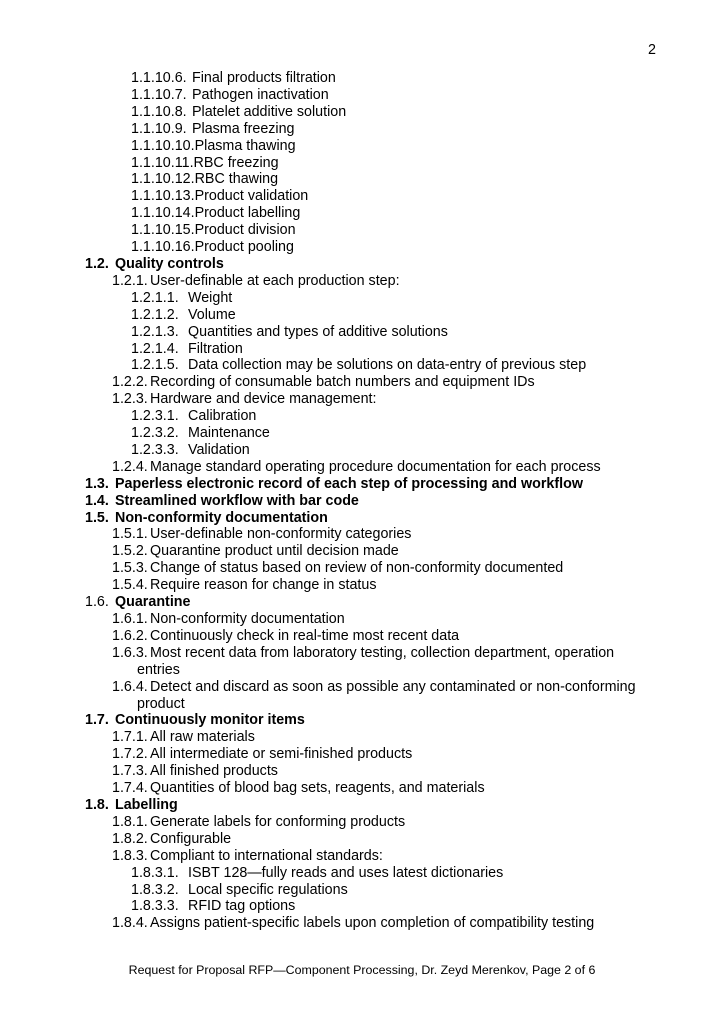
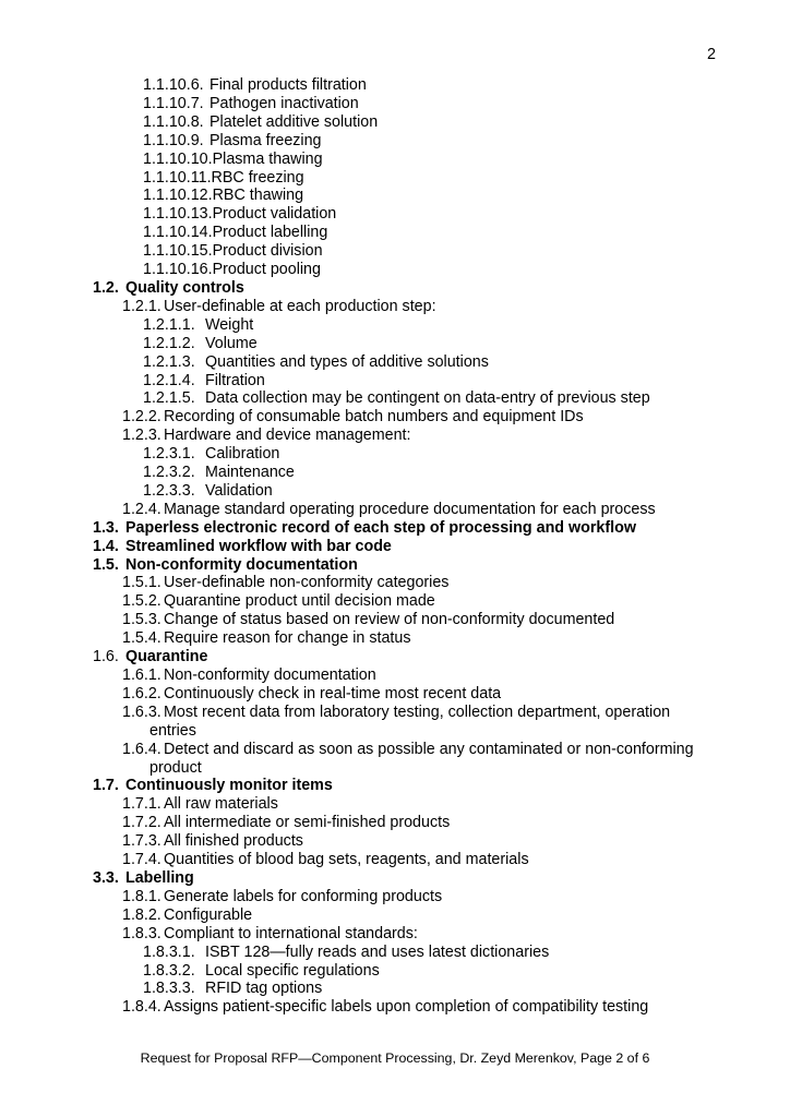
  2
  1.1.10.6. Final products filtration
  1.1.10.7. Pathogen inactivation
  1.1.10.8. Platelet additive solution
  1.1.10.9. Plasma freezing
  1.1.10.10.Plasma thawing
  1.1.10.11.RBC freezing
  1.1.10.12.RBC thawing
  1.1.10.13.Product validation
  1.1.10.14.Product labelling
  1.1.10.15.Product division
  1.1.10.16.Product pooling
  1.2. Quality controls
  1.2.1. User-definable at each production step:
  1.2.1.1. Weight
  1.2.1.2. Volume
  1.2.1.3. Quantities and types of additive solutions
  1.2.1.4. Filtration
- 1.2.1.5. Data collection may be solutions on data-entry of previous step
+ 1.2.1.5. Data collection may be contingent on data-entry of previous step
  1.2.2. Recording of consumable batch numbers and equipment IDs
  1.2.3. Hardware and device management:
  1.2.3.1. Calibration
  1.2.3.2. Maintenance
  1.2.3.3. Validation
  1.2.4. Manage standard operating procedure documentation for each process
  1.3. Paperless electronic record of each step of processing and workflow
  1.4. Streamlined workflow with bar code
  1.5. Non-conformity documentation
  1.5.1. User-definable non-conformity categories
  1.5.2. Quarantine product until decision made
  1.5.3. Change of status based on review of non-conformity documented
  1.5.4. Require reason for change in status
  1.6. Quarantine
  1.6.1. Non-conformity documentation
  1.6.2. Continuously check in real-time most recent data
  1.6.3. Most recent data from laboratory testing, collection department, operation
  entries
  1.6.4. Detect and discard as soon as possible any contaminated or non-conforming
  product
  1.7. Continuously monitor items
  1.7.1. All raw materials
  1.7.2. All intermediate or semi-finished products
  1.7.3. All finished products
  1.7.4. Quantities of blood bag sets, reagents, and materials
- 1.8. Labelling
+ 3.3. Labelling
  1.8.1. Generate labels for conforming products
  1.8.2. Configurable
  1.8.3. Compliant to international standards:
  1.8.3.1. ISBT 128—fully reads and uses latest dictionaries
  1.8.3.2. Local specific regulations
  1.8.3.3. RFID tag options
  1.8.4. Assigns patient-specific labels upon completion of compatibility testing
  Request for Proposal RFP—Component Processing, Dr. Zeyd Merenkov, Page 2 of 6
